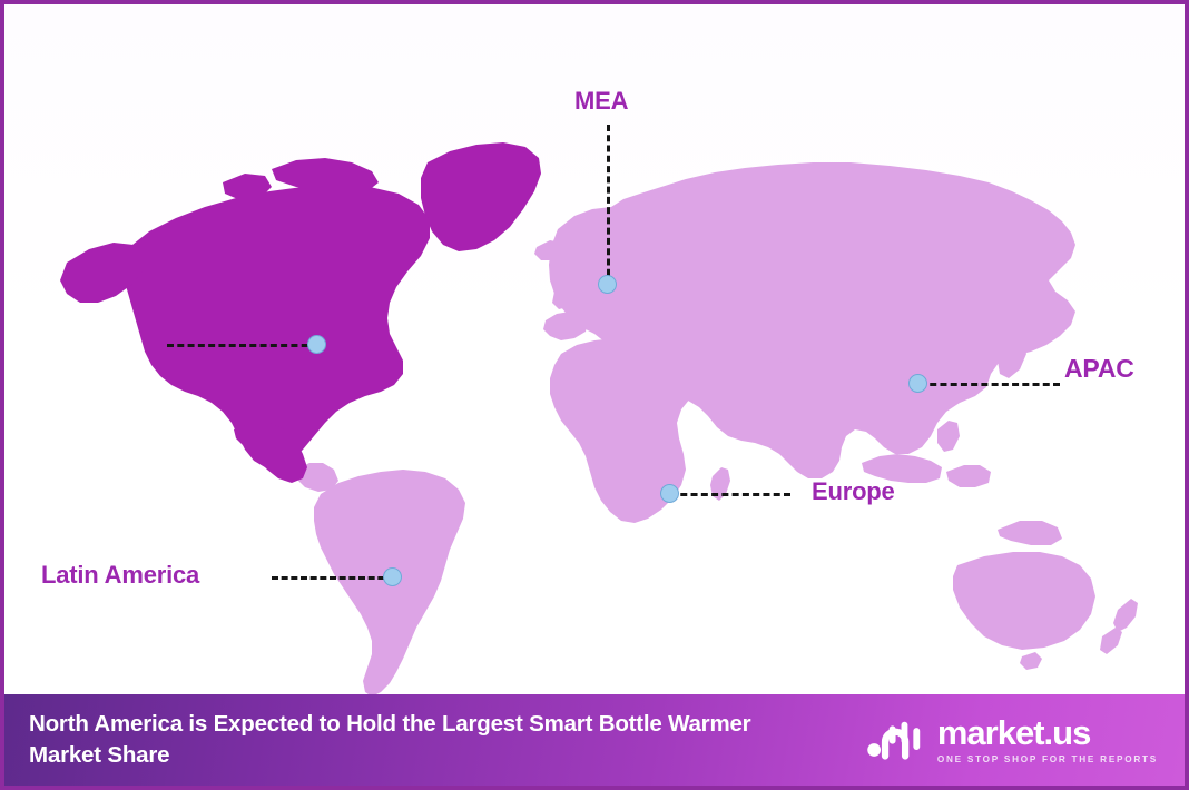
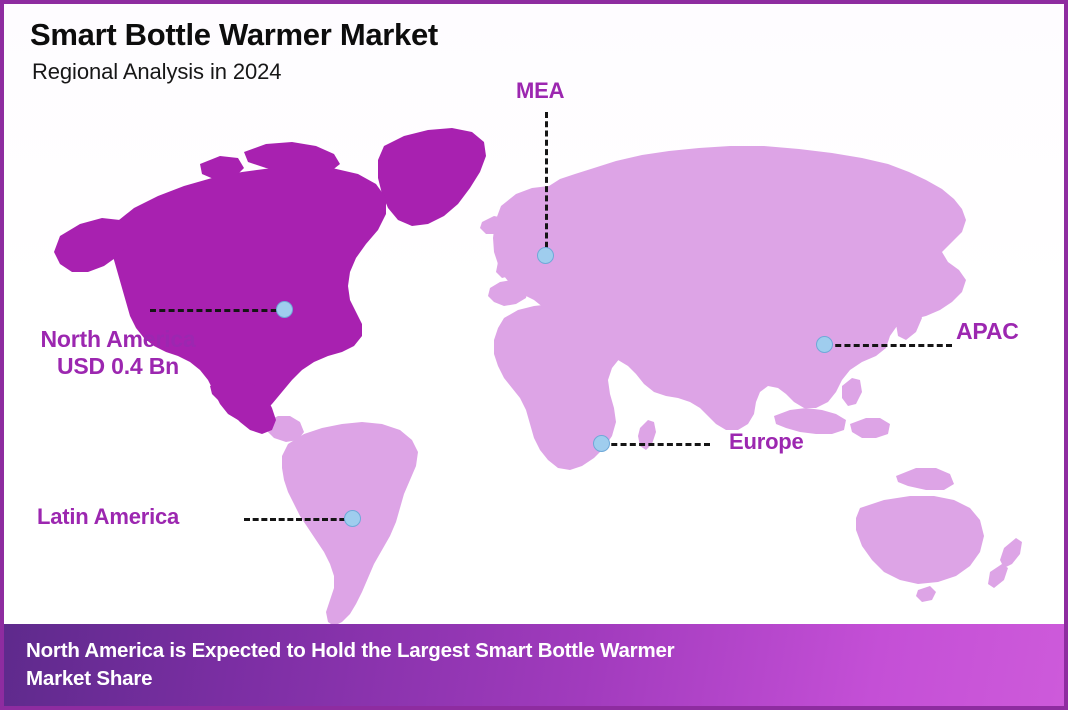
+ Smart Bottle Warmer Market
+ Regional Analysis in 2024
+ North America
+ USD 0.4 Bn
  MEA
  APAC
  Europe
  Latin America
  North America is Expected to Hold the Largest Smart Bottle Warmer Market Share
- market.us
- ONE STOP SHOP FOR THE REPORTS
